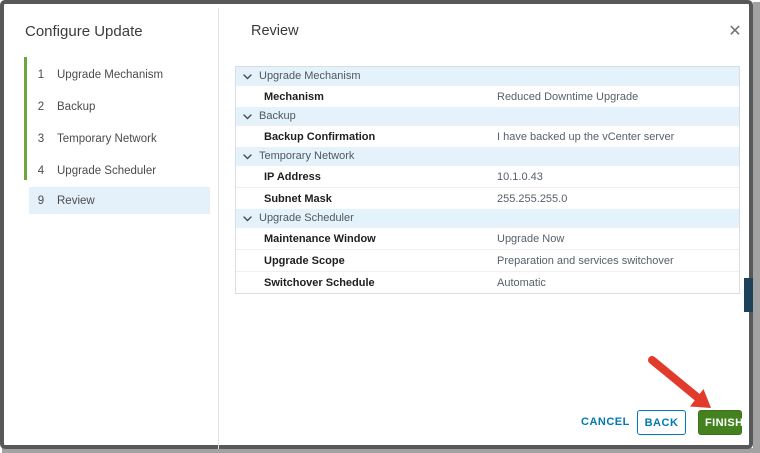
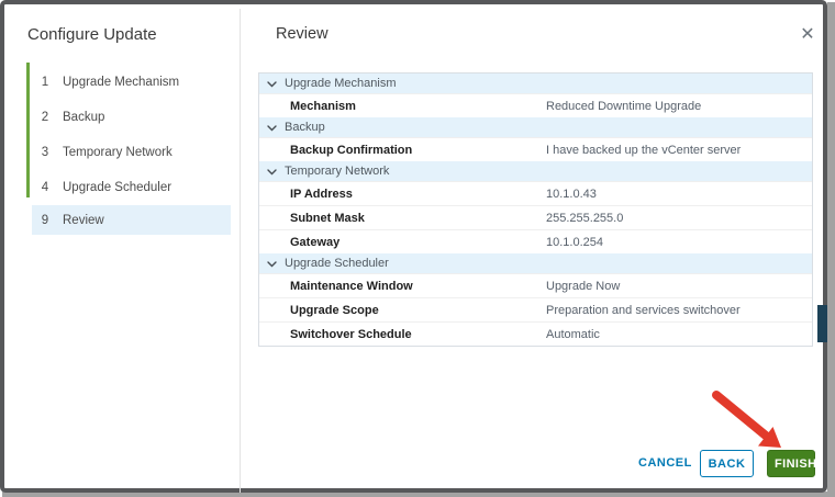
  Configure Update
  1
  Upgrade Mechanism
  2
  Backup
  3
  Temporary Network
  4
  Upgrade Scheduler
  9
  Review
  Review
  ✕
  Upgrade Mechanism
  Mechanism
  Reduced Downtime Upgrade
  Backup
  Backup Confirmation
  I have backed up the vCenter server
  Temporary Network
  IP Address
  10.1.0.43
  Subnet Mask
  255.255.255.0
+ Gateway
+ 10.1.0.254
  Upgrade Scheduler
  Maintenance Window
  Upgrade Now
  Upgrade Scope
  Preparation and services switchover
  Switchover Schedule
  Automatic
  CANCEL
  BACK
  FINISH
